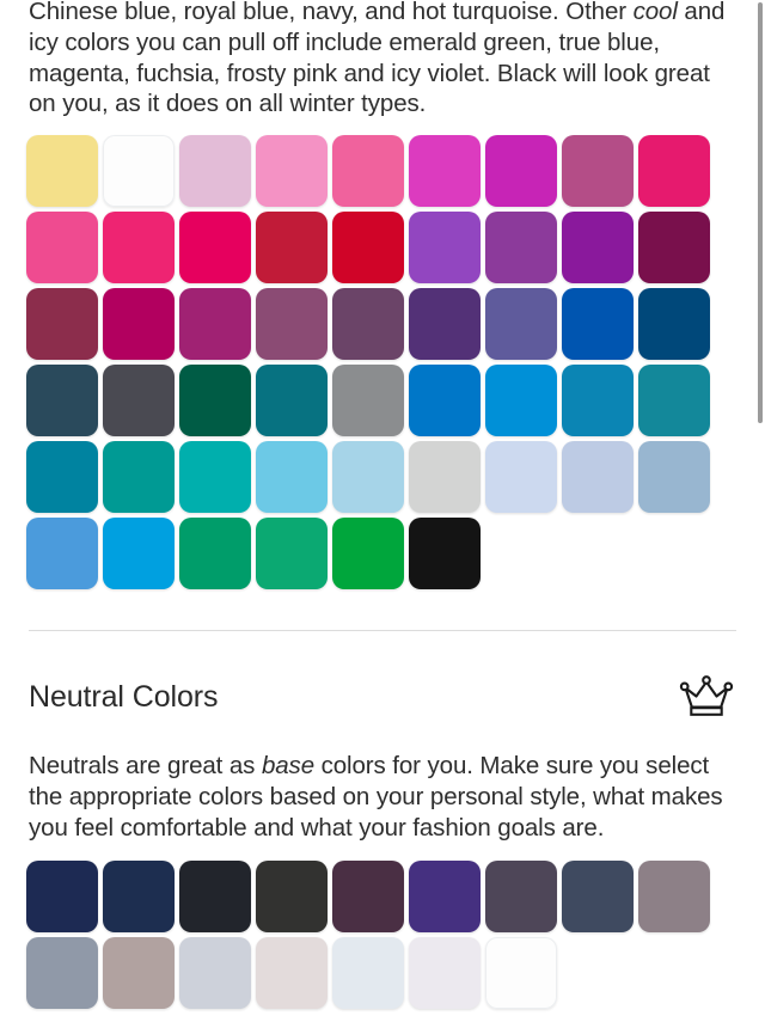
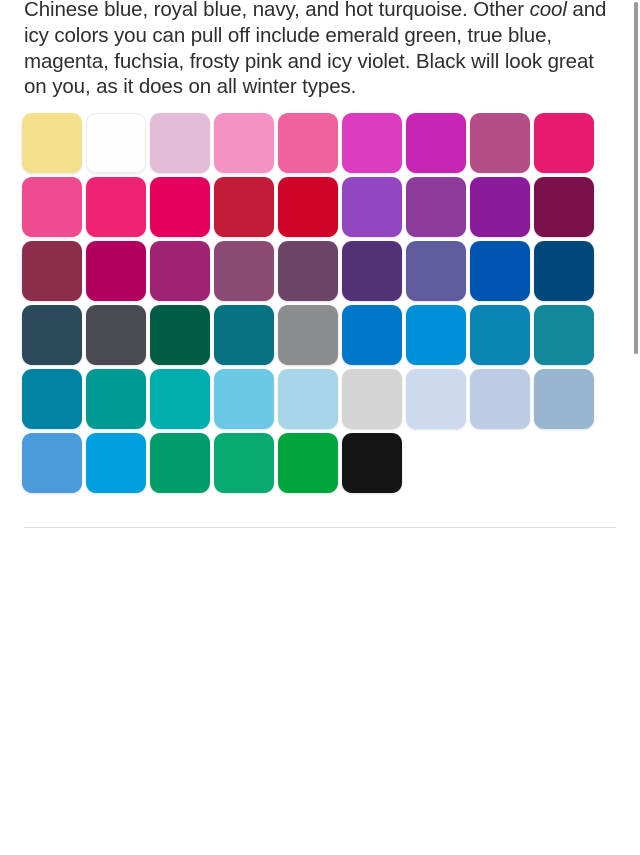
  Chinese blue, royal blue, navy, and hot turquoise. Other cool and icy colors you can pull off include emerald green, true blue, magenta, fuchsia, frosty pink and icy violet. Black will look great on you, as it does on all winter types.
- Neutral Colors
- Neutrals are great as base colors for you. Make sure you select the appropriate colors based on your personal style, what makes you feel comfortable and what your fashion goals are.
